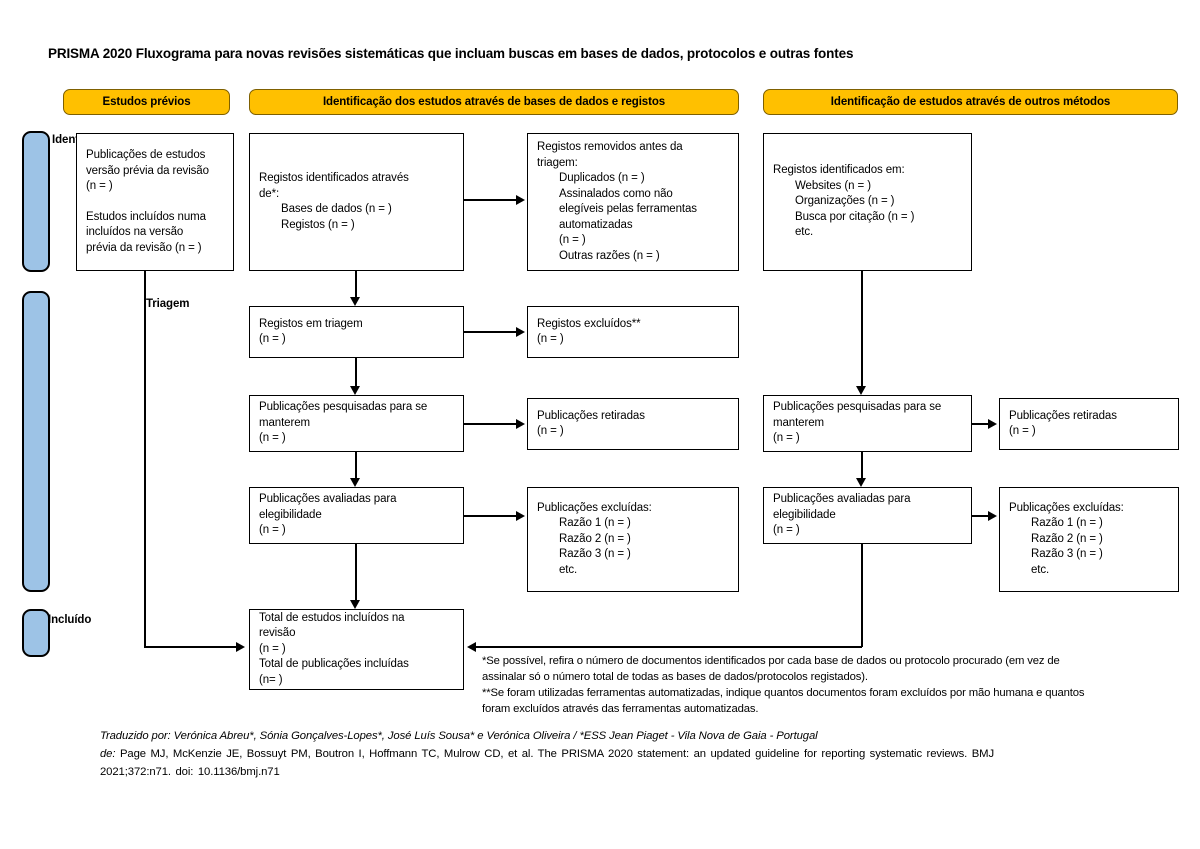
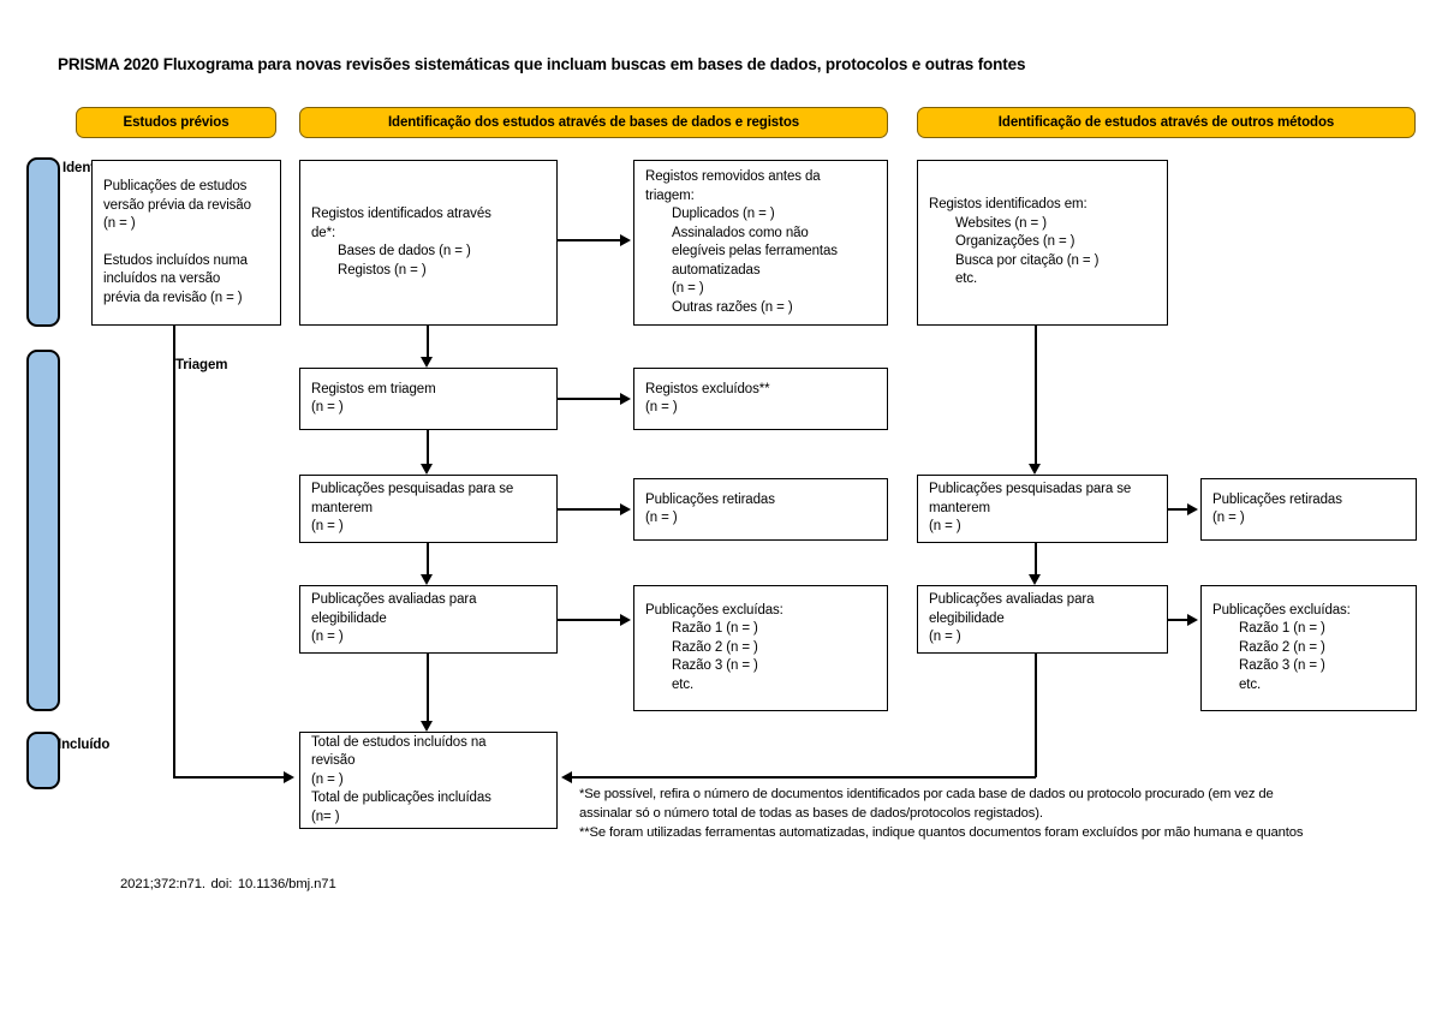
  PRISMA 2020 Fluxograma para novas revisões sistemáticas que incluam buscas em bases de dados, protocolos e outras fontes
  Estudos prévios
  Identificação dos estudos através de bases de dados e registos
  Identificação de estudos através de outros métodos
  Triagem
  Incluído
  Publicações de estudos
  versão prévia da revisão
  (n = )
  Estudos incluídos numa
  incluídos na versão
  prévia da revisão (n = )
  Registos identificados através
  de*:
  Bases de dados (n = )
  Registos (n = )
  Registos removidos antes da
  triagem:
  Duplicados (n = )
  Assinalados como não
  elegíveis pelas ferramentas
  automatizadas
  (n = )
  Outras razões (n = )
  Registos em triagem
  (n = )
  Registos excluídos**
  (n = )
  Publicações pesquisadas para se
  manterem
  (n = )
  Publicações retiradas
  (n = )
  Publicações avaliadas para
  elegibilidade
  (n = )
  Publicações excluídas:
  Razão 1 (n = )
  Razão 2 (n = )
  Razão 3 (n = )
  etc.
  Total de estudos incluídos na
  revisão
  (n = )
  Total de publicações incluídas
  (n= )
  Registos identificados em:
  Websites (n = )
  Organizações (n = )
  Busca por citação (n = )
  etc.
  Publicações pesquisadas para se
  manterem
  (n = )
  Publicações retiradas
  (n = )
  Publicações avaliadas para
  elegibilidade
  (n = )
  Publicações excluídas:
  Razão 1 (n = )
  Razão 2 (n = )
  Razão 3 (n = )
  etc.
  *Se possível, refira o número de documentos identificados por cada base de dados ou protocolo procurado (em vez de
  assinalar só o número total de todas as bases de dados/protocolos registados).
  **Se foram utilizadas ferramentas automatizadas, indique quantos documentos foram excluídos por mão humana e quantos
- foram excluídos através das ferramentas automatizadas.
- Traduzido por: Verónica Abreu*, Sónia Gonçalves-Lopes*, José Luís Sousa* e Verónica Oliveira / *ESS Jean Piaget - Vila Nova de Gaia - Portugal
- de: Page MJ, McKenzie JE, Bossuyt PM, Boutron I, Hoffmann TC, Mulrow CD, et al. The PRISMA 2020 statement: an updated guideline for reporting systematic reviews. BMJ
  2021;372:n71. doi: 10.1136/bmj.n71
